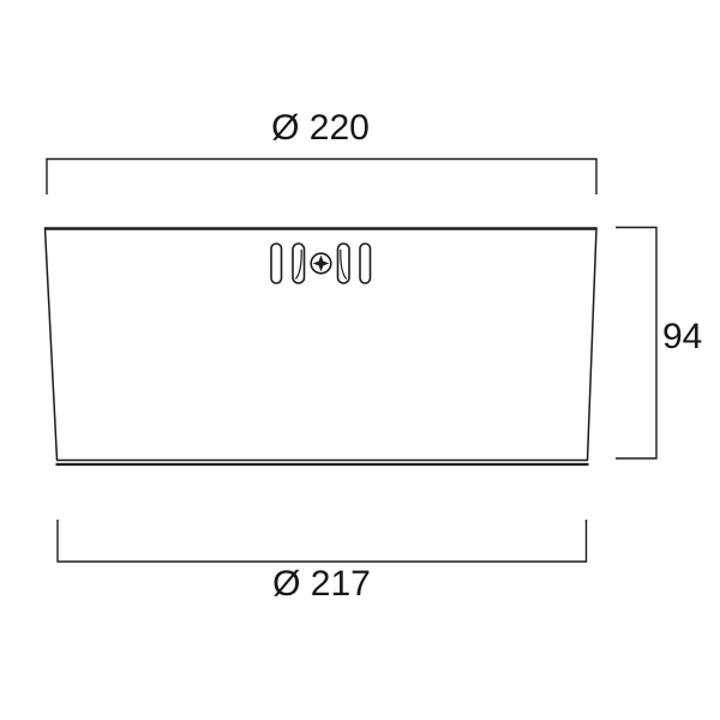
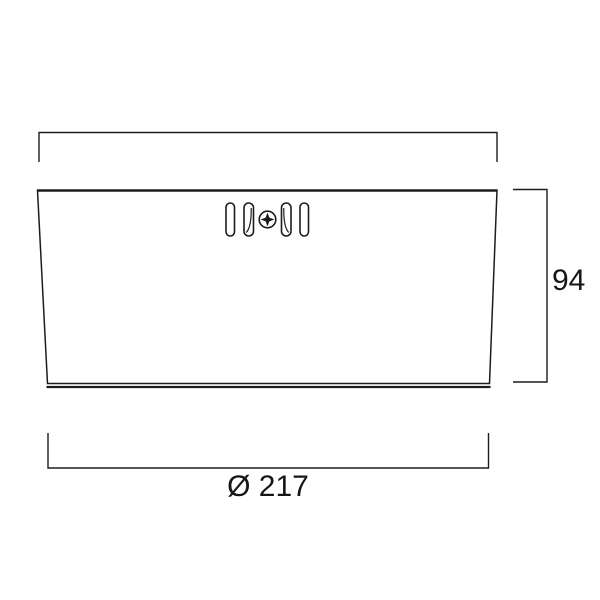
- Ø 220
  94
  Ø 217
